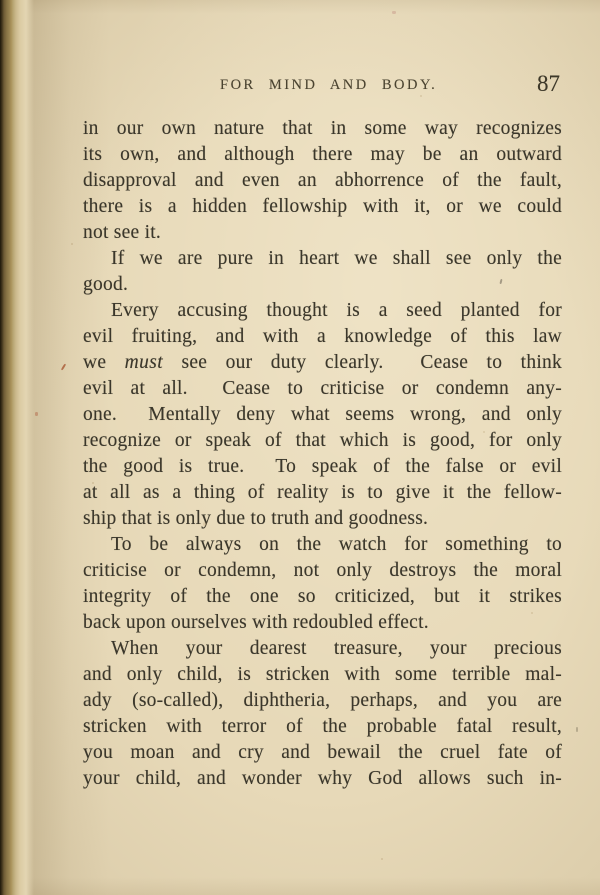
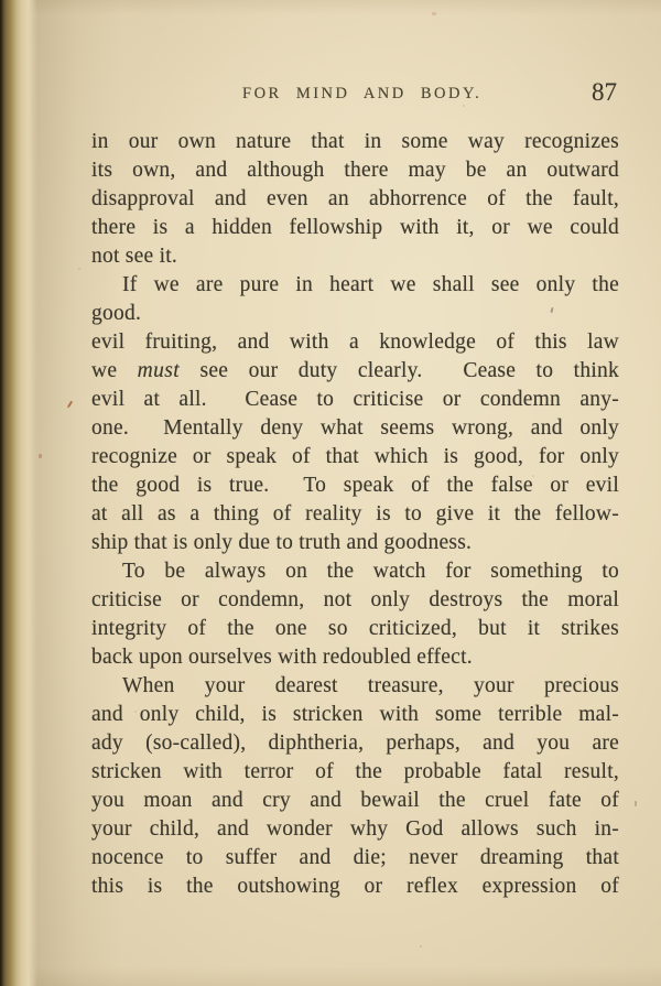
  FOR MIND AND BODY.
  87
  in our own nature that in some way recognizes
  its own, and although there may be an outward
  disapproval and even an abhorrence of the fault,
  there is a hidden fellowship with it, or we could
  not see it.
  If we are pure in heart we shall see only the
  good.
- Every accusing thought is a seed planted for
  evil fruiting, and with a knowledge of this law
  we must see our duty clearly. Cease to think
  evil at all. Cease to criticise or condemn any-
  one. Mentally deny what seems wrong, and only
  recognize or speak of that which is good, for only
  the good is true. To speak of the false or evil
  at all as a thing of reality is to give it the fellow-
  ship that is only due to truth and goodness.
  To be always on the watch for something to
  criticise or condemn, not only destroys the moral
  integrity of the one so criticized, but it strikes
  back upon ourselves with redoubled effect.
  When your dearest treasure, your precious
  and only child, is stricken with some terrible mal-
  ady (so-called), diphtheria, perhaps, and you are
  stricken with terror of the probable fatal result,
  you moan and cry and bewail the cruel fate of
  your child, and wonder why God allows such in-
+ nocence to suffer and die; never dreaming that
+ this is the outshowing or reflex expression of
